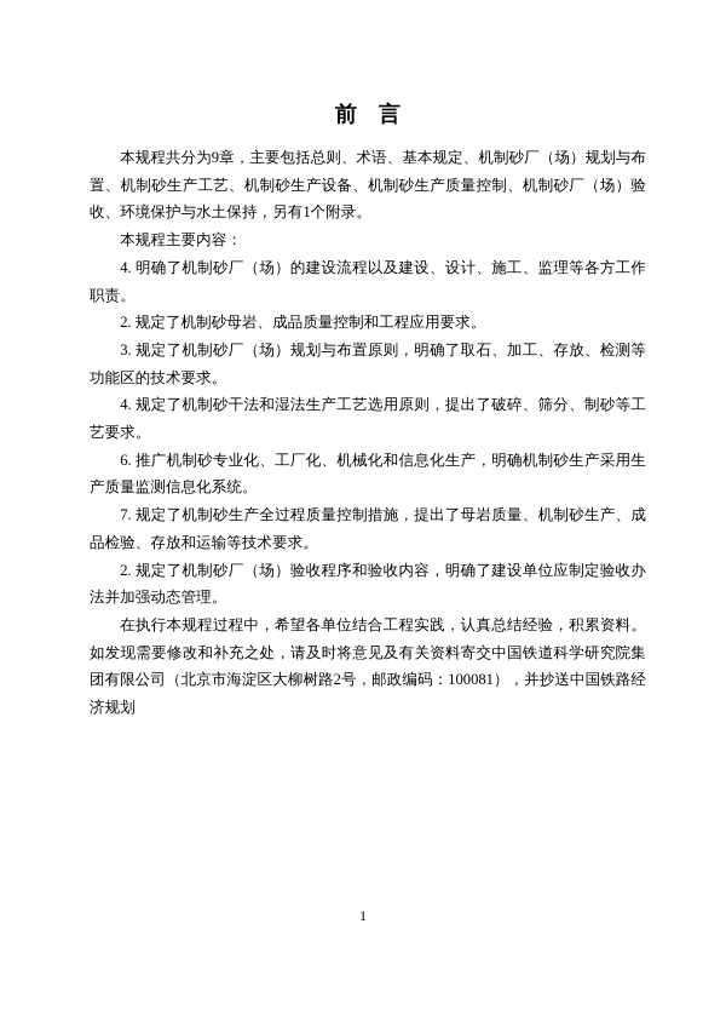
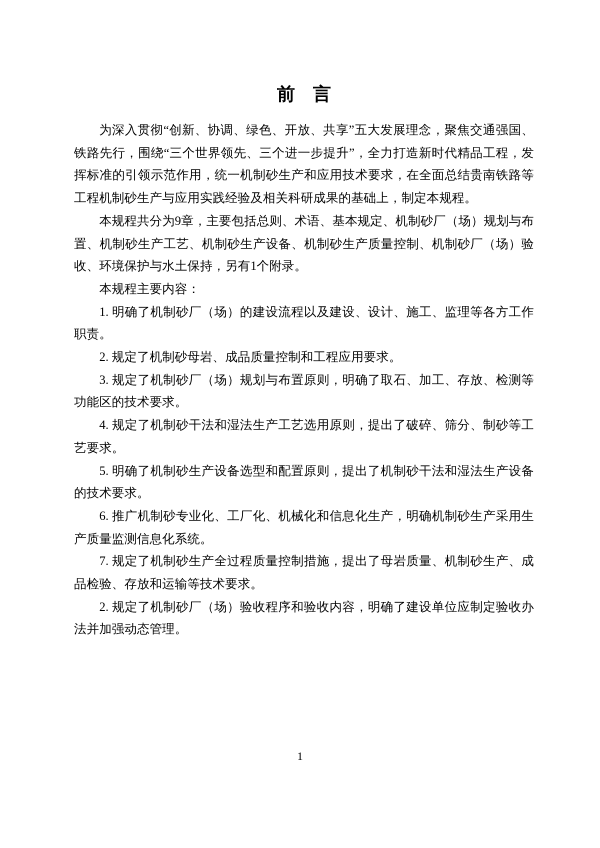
  前 言
+ 为深入贯彻“创新、协调、绿色、开放、共享”五大发展理念，聚焦交通强国、铁路先行，围绕“三个世界领先、三个进一步提升”，全力打造新时代精品工程，发挥标准的引领示范作用，统一机制砂生产和应用技术要求，在全面总结贵南铁路等工程机制砂生产与应用实践经验及相关科研成果的基础上，制定本规程。
  本规程共分为9章，主要包括总则、术语、基本规定、机制砂厂（场）规划与布置、机制砂生产工艺、机制砂生产设备、机制砂生产质量控制、机制砂厂（场）验收、环境保护与水土保持，另有1个附录。
  本规程主要内容：
- 4. 明确了机制砂厂（场）的建设流程以及建设、设计、施工、监理等各方工作职责。
+ 1. 明确了机制砂厂（场）的建设流程以及建设、设计、施工、监理等各方工作职责。
  2. 规定了机制砂母岩、成品质量控制和工程应用要求。
  3. 规定了机制砂厂（场）规划与布置原则，明确了取石、加工、存放、检测等功能区的技术要求。
  4. 规定了机制砂干法和湿法生产工艺选用原则，提出了破碎、筛分、制砂等工艺要求。
+ 5. 明确了机制砂生产设备选型和配置原则，提出了机制砂干法和湿法生产设备的技术要求。
  6. 推广机制砂专业化、工厂化、机械化和信息化生产，明确机制砂生产采用生产质量监测信息化系统。
  7. 规定了机制砂生产全过程质量控制措施，提出了母岩质量、机制砂生产、成品检验、存放和运输等技术要求。
  2. 规定了机制砂厂（场）验收程序和验收内容，明确了建设单位应制定验收办法并加强动态管理。
- 在执行本规程过程中，希望各单位结合工程实践，认真总结经验，积累资料。如发现需要修改和补充之处，请及时将意见及有关资料寄交中国铁道科学研究院集团有限公司（北京市海淀区大柳树路2号，邮政编码：100081），并抄送中国铁路经济规划
  1
